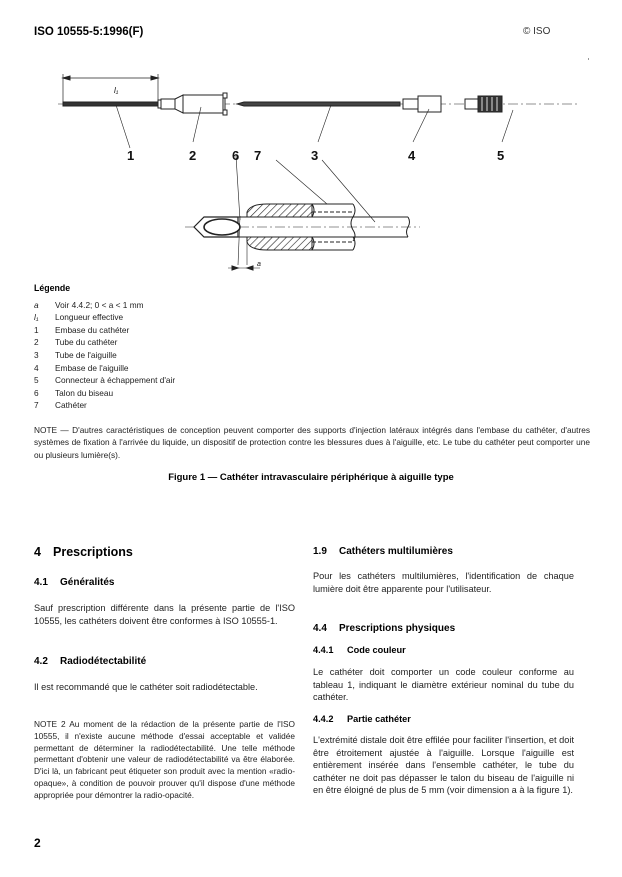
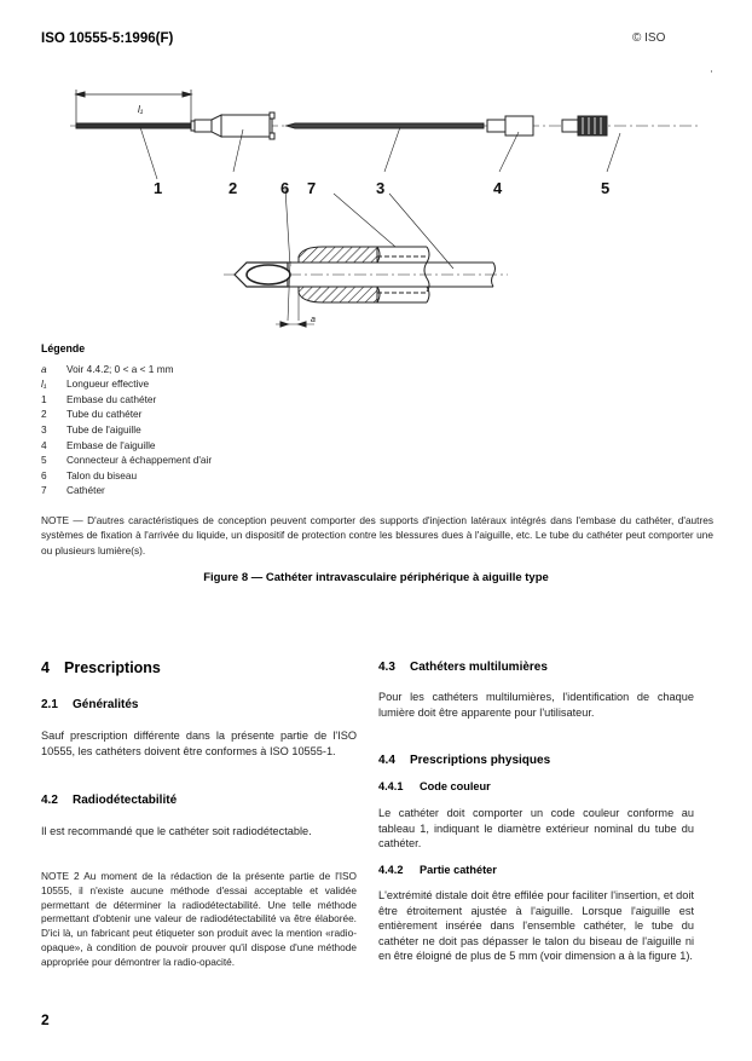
  ISO 10555-5:1996(F)
  © ISO
  l₁
  1
  2
  6
  7
  3
  4
  5
  Légende
  a
  Voir 4.4.2; 0 < a < 1 mm
  l₁
  Longueur effective
  1
  Embase du cathéter
  2
  Tube du cathéter
  3
  Tube de l'aiguille
  4
  Embase de l'aiguille
  5
  Connecteur à échappement d'air
  6
  Talon du biseau
  7
  Cathéter
  NOTE — D'autres caractéristiques de conception peuvent comporter des supports d'injection latéraux intégrés dans l'embase du cathéter, d'autres systèmes de fixation à l'arrivée du liquide, un dispositif de protection contre les blessures dues à l'aiguille, etc. Le tube du cathéter peut comporter une ou plusieurs lumière(s).
- Figure 1 — Cathéter intravasculaire périphérique à aiguille type
+ Figure 8 — Cathéter intravasculaire périphérique à aiguille type
  4 Prescriptions
- 4.1 Généralités
+ 2.1 Généralités
  Sauf prescription différente dans la présente partie de l'ISO 10555, les cathéters doivent être conformes à ISO 10555-1.
  4.2 Radiodétectabilité
  Il est recommandé que le cathéter soit radiodétectable.
  NOTE 2 Au moment de la rédaction de la présente partie de l'ISO 10555, il n'existe aucune méthode d'essai acceptable et validée permettant de déterminer la radiodétectabilité. Une telle méthode permettant d'obtenir une valeur de radiodétectabilité va être élaborée. D'ici là, un fabricant peut étiqueter son produit avec la mention «radio-opaque», à condition de pouvoir prouver qu'il dispose d'une méthode appropriée pour démontrer la radio-opacité.
- 1.9 Cathéters multilumières
+ 4.3 Cathéters multilumières
  Pour les cathéters multilumières, l'identification de chaque lumière doit être apparente pour l'utilisateur.
  4.4 Prescriptions physiques
  4.4.1 Code couleur
  Le cathéter doit comporter un code couleur conforme au tableau 1, indiquant le diamètre extérieur nominal du tube du cathéter.
  4.4.2 Partie cathéter
  L'extrémité distale doit être effilée pour faciliter l'insertion, et doit être étroitement ajustée à l'aiguille. Lorsque l'aiguille est entièrement insérée dans l'ensemble cathéter, le tube du cathéter ne doit pas dépasser le talon du biseau de l'aiguille ni en être éloigné de plus de 5 mm (voir dimension a à la figure 1).
  2
